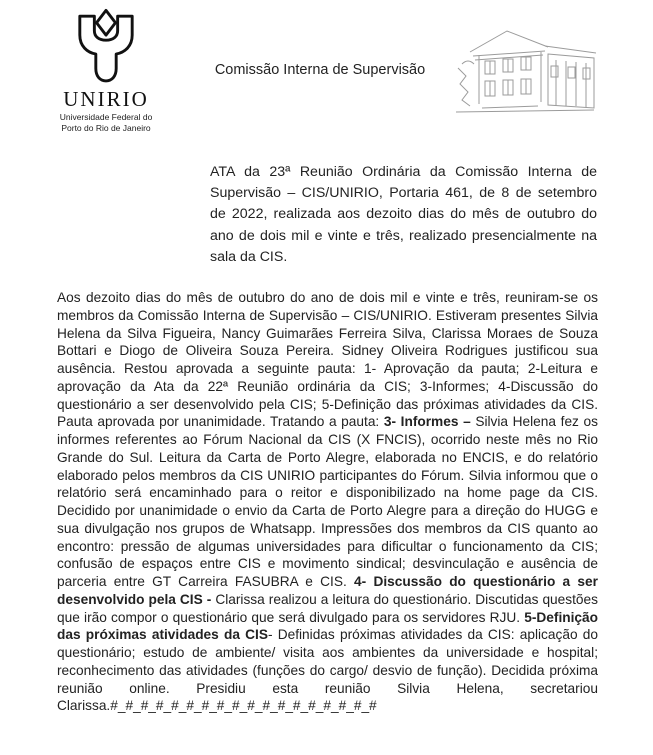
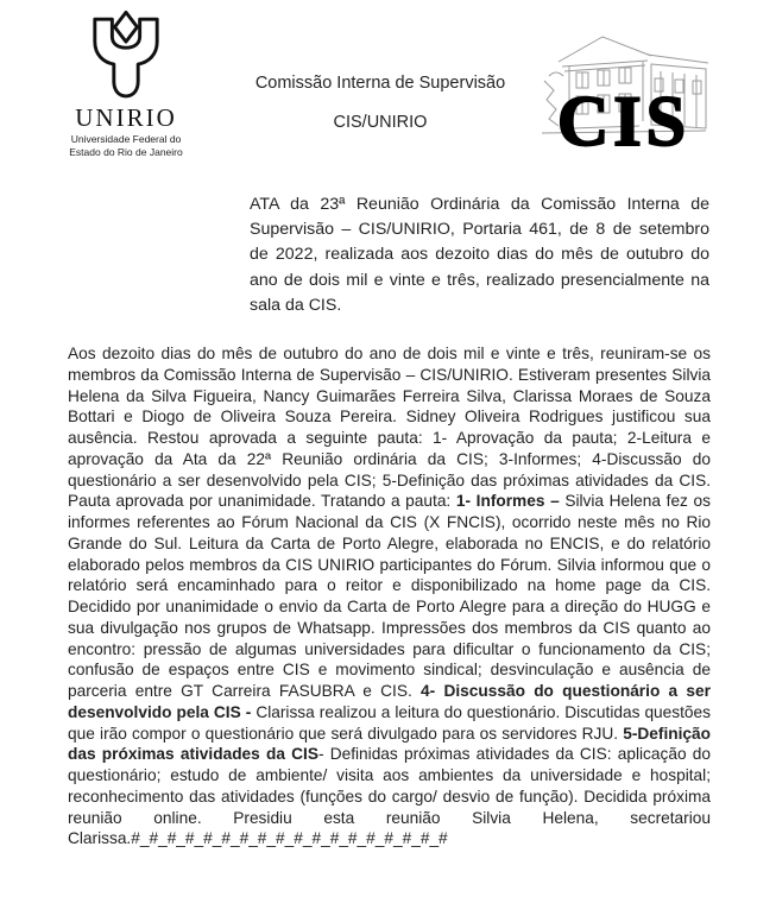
  UNIRIO
  Universidade Federal do
- Porto do Rio de Janeiro
+ Estado do Rio de Janeiro
  Comissão Interna de Supervisão
+ CIS/UNIRIO
+ CIS
  ATA da 23ª Reunião Ordinária da Comissão Interna de Supervisão – CIS/UNIRIO, Portaria 461, de 8 de setembro de 2022, realizada aos dezoito dias do mês de outubro do ano de dois mil e vinte e três, realizado presencialmente na sala da CIS.
- Aos dezoito dias do mês de outubro do ano de dois mil e vinte e três, reuniram-se os membros da Comissão Interna de Supervisão – CIS/UNIRIO. Estiveram presentes Silvia Helena da Silva Figueira, Nancy Guimarães Ferreira Silva, Clarissa Moraes de Souza Bottari e Diogo de Oliveira Souza Pereira. Sidney Oliveira Rodrigues justificou sua ausência. Restou aprovada a seguinte pauta: 1- Aprovação da pauta; 2-Leitura e aprovação da Ata da 22ª Reunião ordinária da CIS; 3-Informes; 4-Discussão do questionário a ser desenvolvido pela CIS; 5-Definição das próximas atividades da CIS. Pauta aprovada por unanimidade. Tratando a pauta: 3- Informes – Silvia Helena fez os informes referentes ao Fórum Nacional da CIS (X FNCIS), ocorrido neste mês no Rio Grande do Sul. Leitura da Carta de Porto Alegre, elaborada no ENCIS, e do relatório elaborado pelos membros da CIS UNIRIO participantes do Fórum. Silvia informou que o relatório será encaminhado para o reitor e disponibilizado na home page da CIS. Decidido por unanimidade o envio da Carta de Porto Alegre para a direção do HUGG e sua divulgação nos grupos de Whatsapp. Impressões dos membros da CIS quanto ao encontro: pressão de algumas universidades para dificultar o funcionamento da CIS; confusão de espaços entre CIS e movimento sindical; desvinculação e ausência de parceria entre GT Carreira FASUBRA e CIS. 4- Discussão do questionário a ser desenvolvido pela CIS - Clarissa realizou a leitura do questionário. Discutidas questões que irão compor o questionário que será divulgado para os servidores RJU. 5-Definição das próximas atividades da CIS- Definidas próximas atividades da CIS: aplicação do questionário; estudo de ambiente/ visita aos ambientes da universidade e hospital; reconhecimento das atividades (funções do cargo/ desvio de função). Decidida próxima reunião online. Presidiu esta reunião Silvia Helena, secretariou Clarissa.#_#_#_#_#_#_#_#_#_#_#_#_#_#_#_#_#_#
+ Aos dezoito dias do mês de outubro do ano de dois mil e vinte e três, reuniram-se os membros da Comissão Interna de Supervisão – CIS/UNIRIO. Estiveram presentes Silvia Helena da Silva Figueira, Nancy Guimarães Ferreira Silva, Clarissa Moraes de Souza Bottari e Diogo de Oliveira Souza Pereira. Sidney Oliveira Rodrigues justificou sua ausência. Restou aprovada a seguinte pauta: 1- Aprovação da pauta; 2-Leitura e aprovação da Ata da 22ª Reunião ordinária da CIS; 3-Informes; 4-Discussão do questionário a ser desenvolvido pela CIS; 5-Definição das próximas atividades da CIS. Pauta aprovada por unanimidade. Tratando a pauta: 1- Informes – Silvia Helena fez os informes referentes ao Fórum Nacional da CIS (X FNCIS), ocorrido neste mês no Rio Grande do Sul. Leitura da Carta de Porto Alegre, elaborada no ENCIS, e do relatório elaborado pelos membros da CIS UNIRIO participantes do Fórum. Silvia informou que o relatório será encaminhado para o reitor e disponibilizado na home page da CIS. Decidido por unanimidade o envio da Carta de Porto Alegre para a direção do HUGG e sua divulgação nos grupos de Whatsapp. Impressões dos membros da CIS quanto ao encontro: pressão de algumas universidades para dificultar o funcionamento da CIS; confusão de espaços entre CIS e movimento sindical; desvinculação e ausência de parceria entre GT Carreira FASUBRA e CIS. 4- Discussão do questionário a ser desenvolvido pela CIS - Clarissa realizou a leitura do questionário. Discutidas questões que irão compor o questionário que será divulgado para os servidores RJU. 5-Definição das próximas atividades da CIS- Definidas próximas atividades da CIS: aplicação do questionário; estudo de ambiente/ visita aos ambientes da universidade e hospital; reconhecimento das atividades (funções do cargo/ desvio de função). Decidida próxima reunião online. Presidiu esta reunião Silvia Helena, secretariou Clarissa.#_#_#_#_#_#_#_#_#_#_#_#_#_#_#_#_#_#
